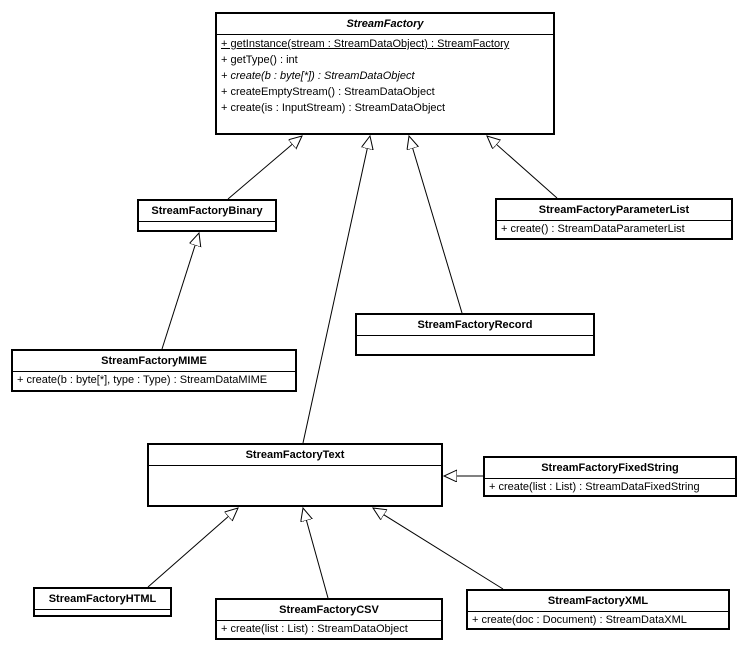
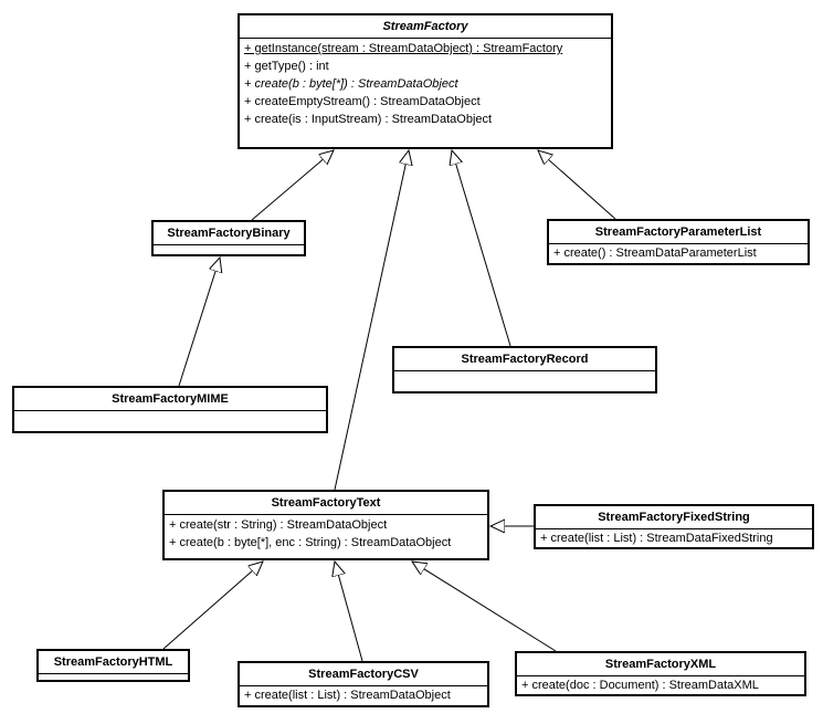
  StreamFactory
  + getInstance(stream : StreamDataObject) : StreamFactory
  + getType() : int
  + create(b : byte[*]) : StreamDataObject
  + createEmptyStream() : StreamDataObject
  + create(is : InputStream) : StreamDataObject
  StreamFactoryBinary
  StreamFactoryParameterList
  + create() : StreamDataParameterList
  StreamFactoryRecord
  StreamFactoryMIME
- + create(b : byte[*], type : Type) : StreamDataMIME
  StreamFactoryText
+ + create(str : String) : StreamDataObject
+ + create(b : byte[*], enc : String) : StreamDataObject
  StreamFactoryFixedString
  + create(list : List) : StreamDataFixedString
  StreamFactoryHTML
  StreamFactoryCSV
  + create(list : List) : StreamDataObject
  StreamFactoryXML
  + create(doc : Document) : StreamDataXML
